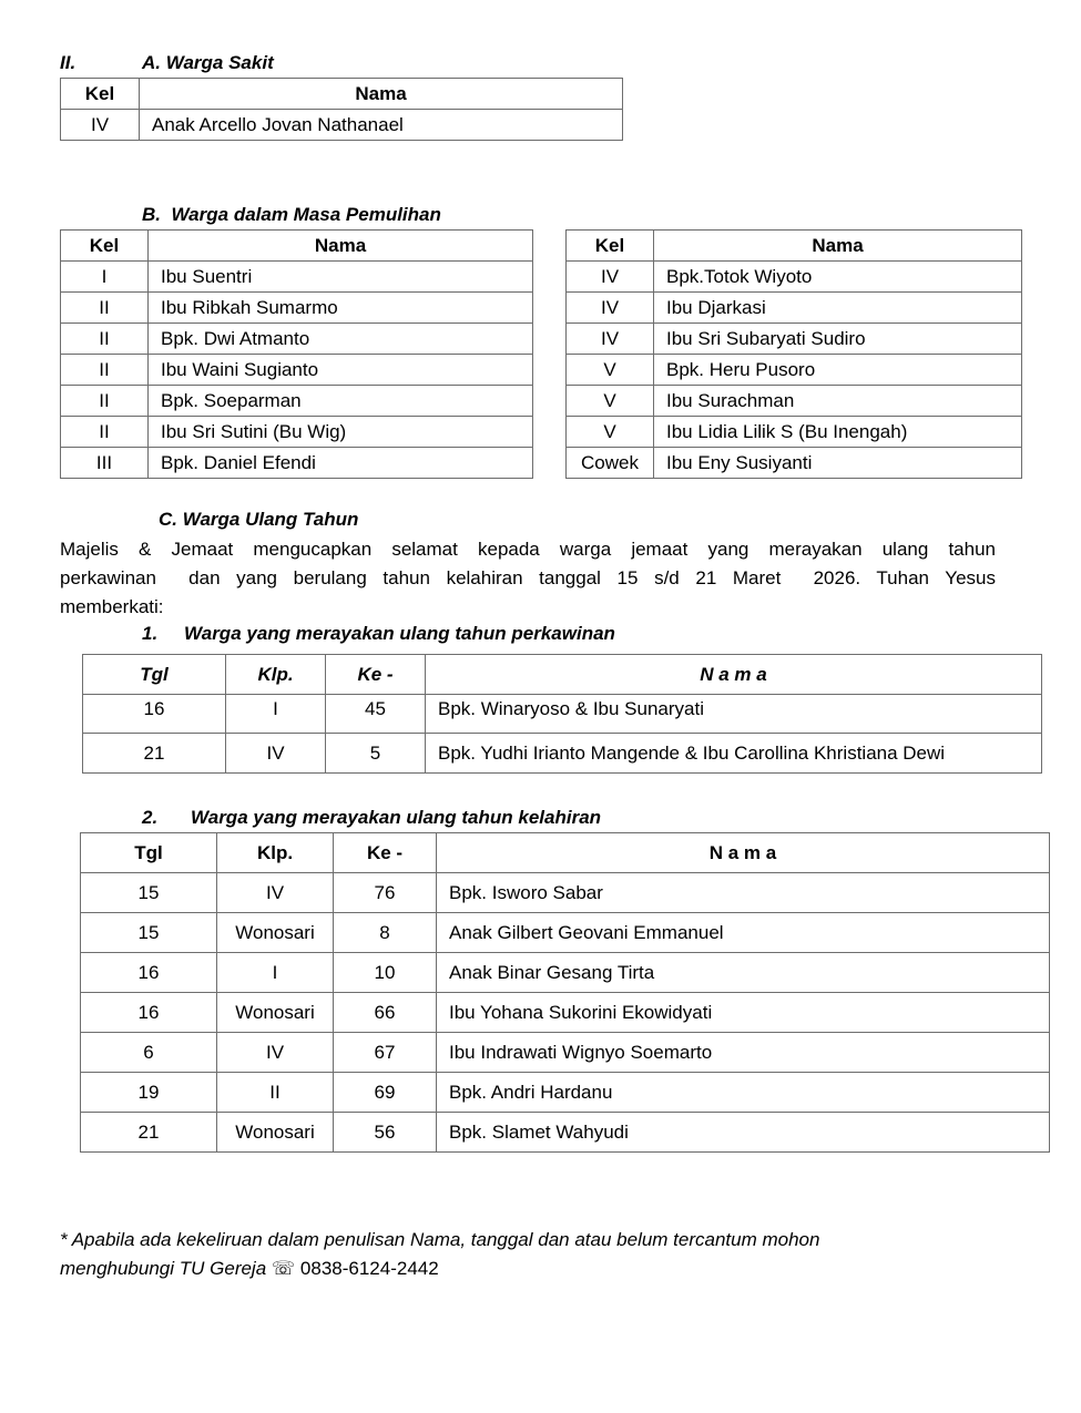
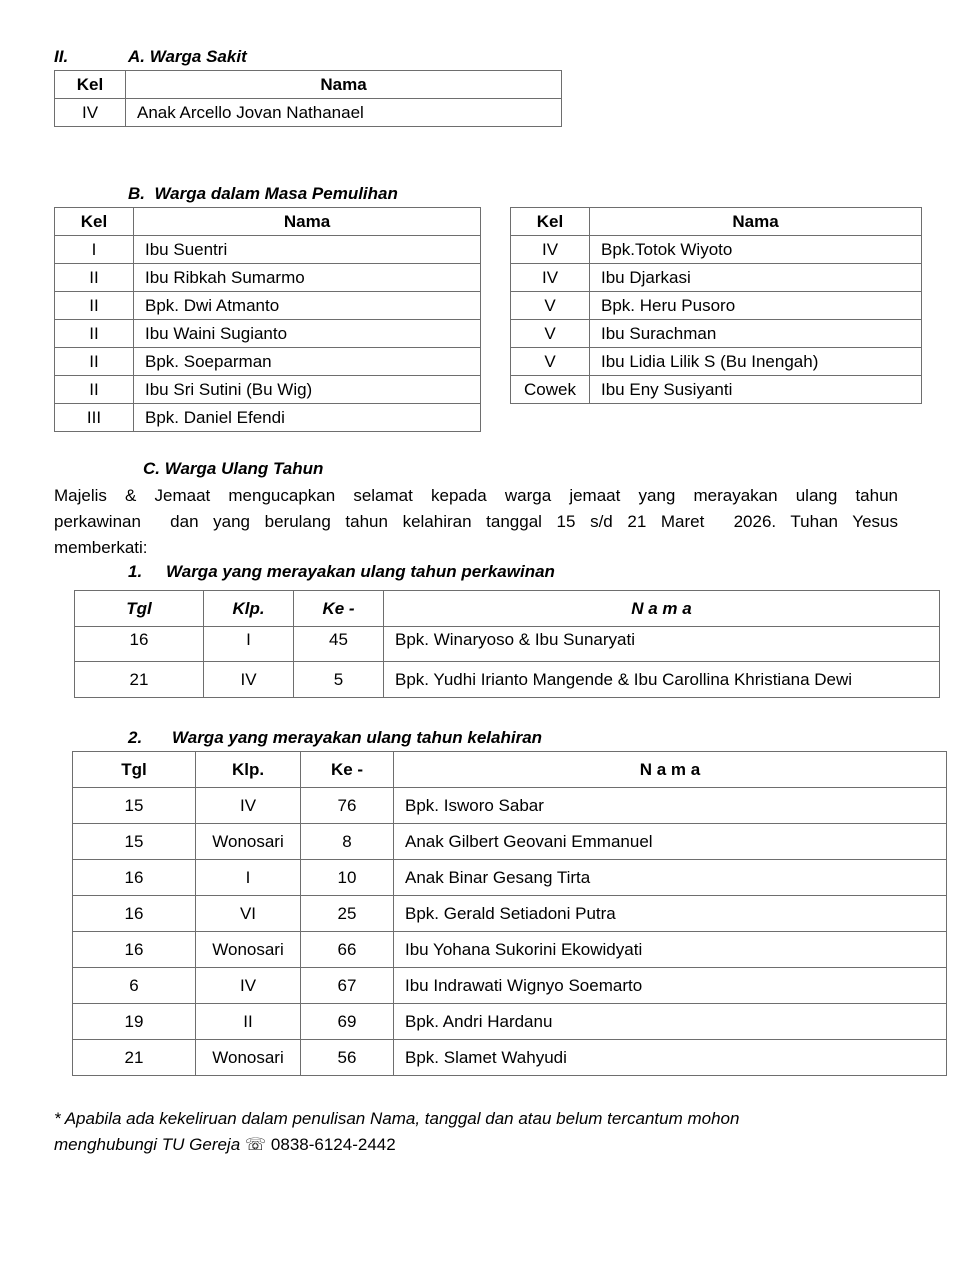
  II.
  A. Warga Sakit
  Kel	Nama
  IV	Anak Arcello Jovan Nathanael
  B. Warga dalam Masa Pemulihan
  Kel	Nama
  I	Ibu Suentri
  II	Ibu Ribkah Sumarmo
  II	Bpk. Dwi Atmanto
  II	Ibu Waini Sugianto
  II	Bpk. Soeparman
  II	Ibu Sri Sutini (Bu Wig)
  III	Bpk. Daniel Efendi
  Kel	Nama
  IV	Bpk.Totok Wiyoto
  IV	Ibu Djarkasi
- IV	Ibu Sri Subaryati Sudiro
  V	Bpk. Heru Pusoro
  V	Ibu Surachman
  V	Ibu Lidia Lilik S (Bu Inengah)
  Cowek	Ibu Eny Susiyanti
  C. Warga Ulang Tahun
  Majelis & Jemaat mengucapkan selamat kepada warga jemaat yang merayakan ulang tahun
  perkawinan dan yang berulang tahun kelahiran tanggal 15 s/d 21 Maret 2026. Tuhan Yesus
  memberkati:
  1.
  Warga yang merayakan ulang tahun perkawinan
  Tgl	Klp.	Ke -	N a m a
  16	I	45	Bpk. Winaryoso & Ibu Sunaryati
  21	IV	5	Bpk. Yudhi Irianto Mangende & Ibu Carollina Khristiana Dewi
  2.
  Warga yang merayakan ulang tahun kelahiran
  Tgl	Klp.	Ke -	N a m a
  15	IV	76	Bpk. Isworo Sabar
  15	Wonosari	8	Anak Gilbert Geovani Emmanuel
  16	I	10	Anak Binar Gesang Tirta
+ 16	VI	25	Bpk. Gerald Setiadoni Putra
  16	Wonosari	66	Ibu Yohana Sukorini Ekowidyati
  6	IV	67	Ibu Indrawati Wignyo Soemarto
  19	II	69	Bpk. Andri Hardanu
  21	Wonosari	56	Bpk. Slamet Wahyudi
  * Apabila ada kekeliruan dalam penulisan Nama, tanggal dan atau belum tercantum mohon
  menghubungi TU Gereja ☏ 0838-6124-2442
